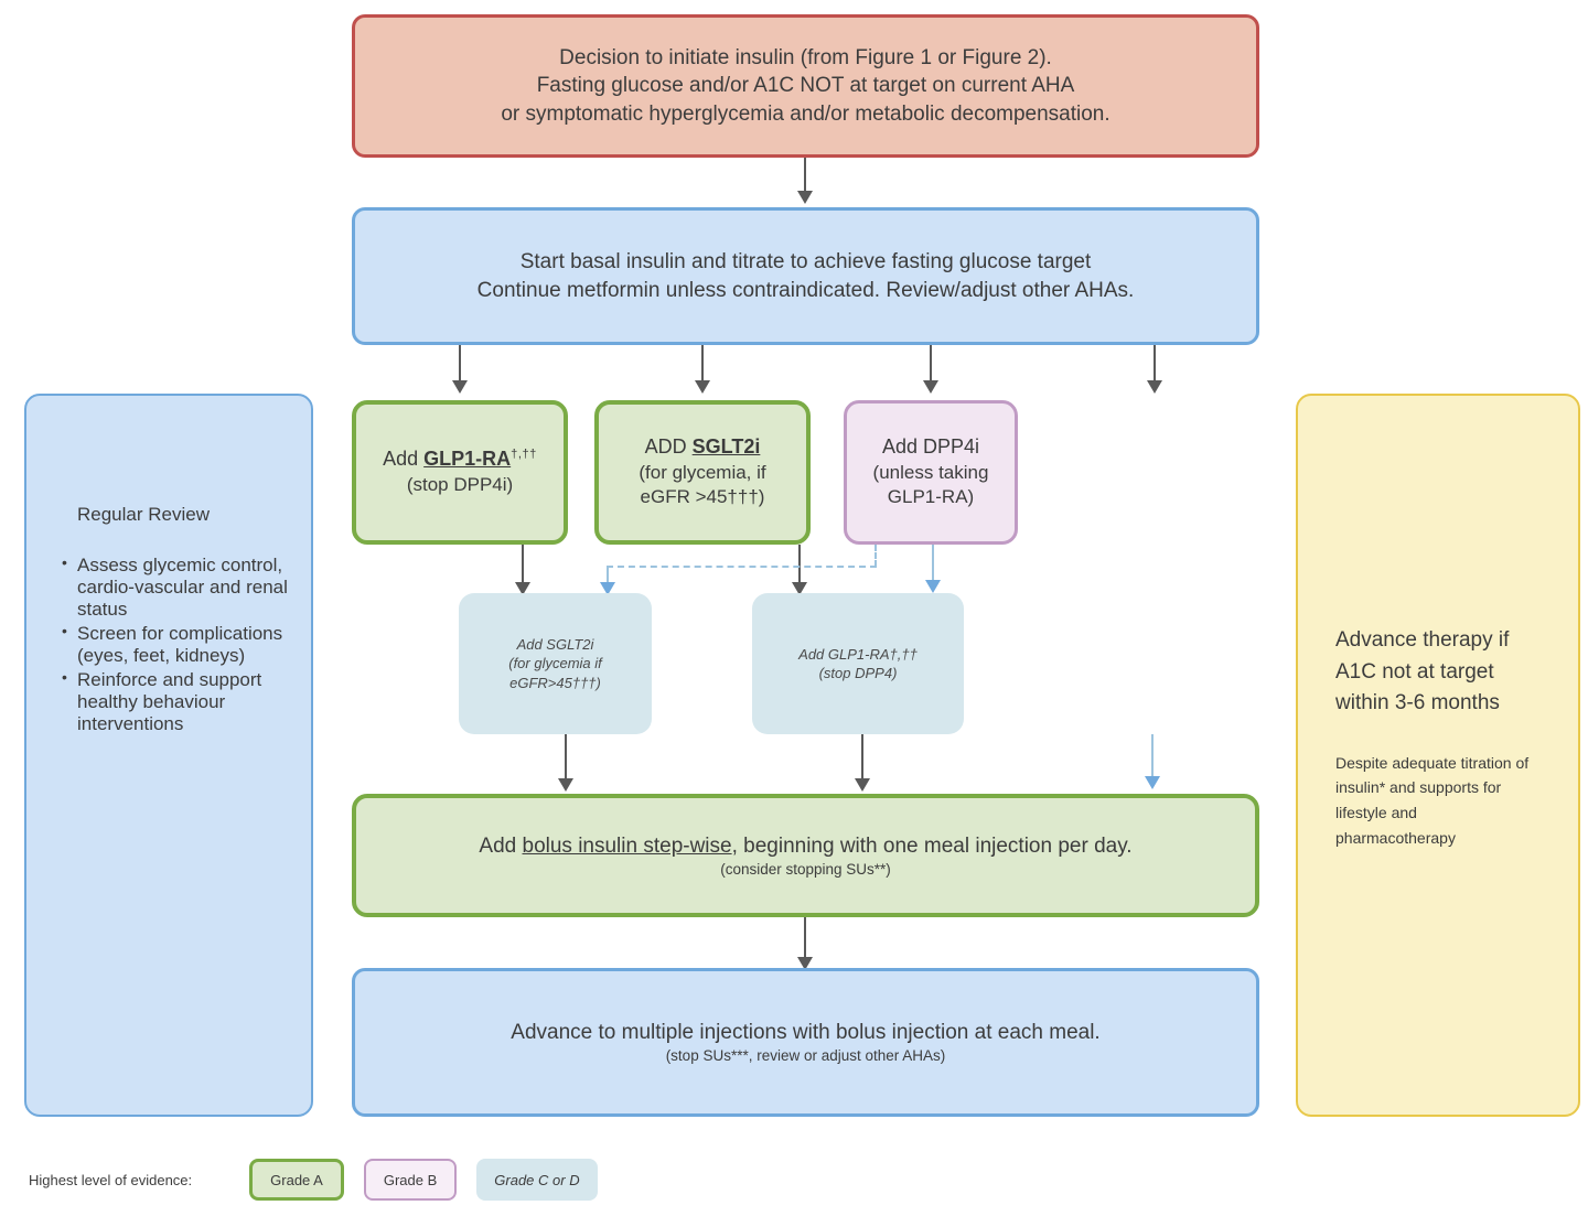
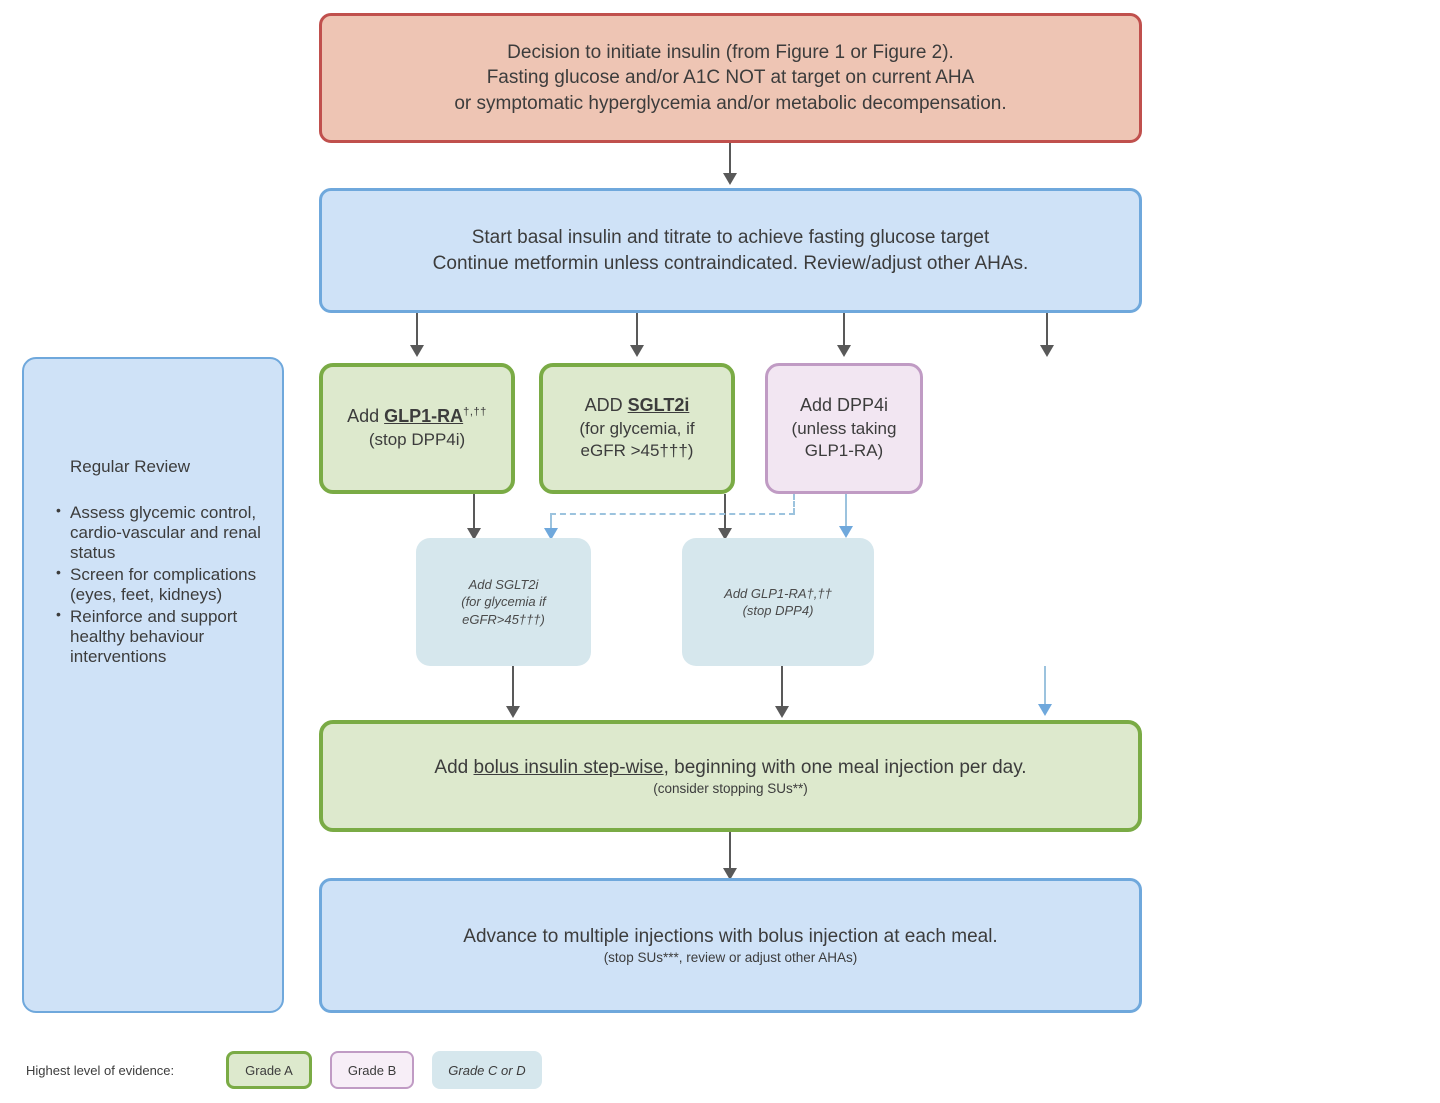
  Regular Review
  Assess glycemic control, cardio-vascular and renal status
  Screen for complications (eyes, feet, kidneys)
  Reinforce and support healthy behaviour interventions
- Advance therapy if A1C not at target within 3-6 months
- Despite adequate titration of insulin* and supports for lifestyle and pharmacotherapy
  Decision to initiate insulin (from Figure 1 or Figure 2).
  Fasting glucose and/or A1C NOT at target on current AHA
  or symptomatic hyperglycemia and/or metabolic decompensation.
  Start basal insulin and titrate to achieve fasting glucose target
  Continue metformin unless contraindicated. Review/adjust other AHAs.
  Add GLP1-RA†,††
  (stop DPP4i)
  ADD SGLT2i
  (for glycemia, if
  eGFR >45†††)
  Add DPP4i
  (unless taking
  GLP1-RA)
  Add SGLT2i
  (for glycemia if
  eGFR>45†††)
  Add GLP1-RA†,††
  (stop DPP4)
  Add bolus insulin step-wise, beginning with one meal injection per day.
  (consider stopping SUs**)
  Advance to multiple injections with bolus injection at each meal.
  (stop SUs***, review or adjust other AHAs)
  Highest level of evidence:
  Grade A
  Grade B
  Grade C or D
